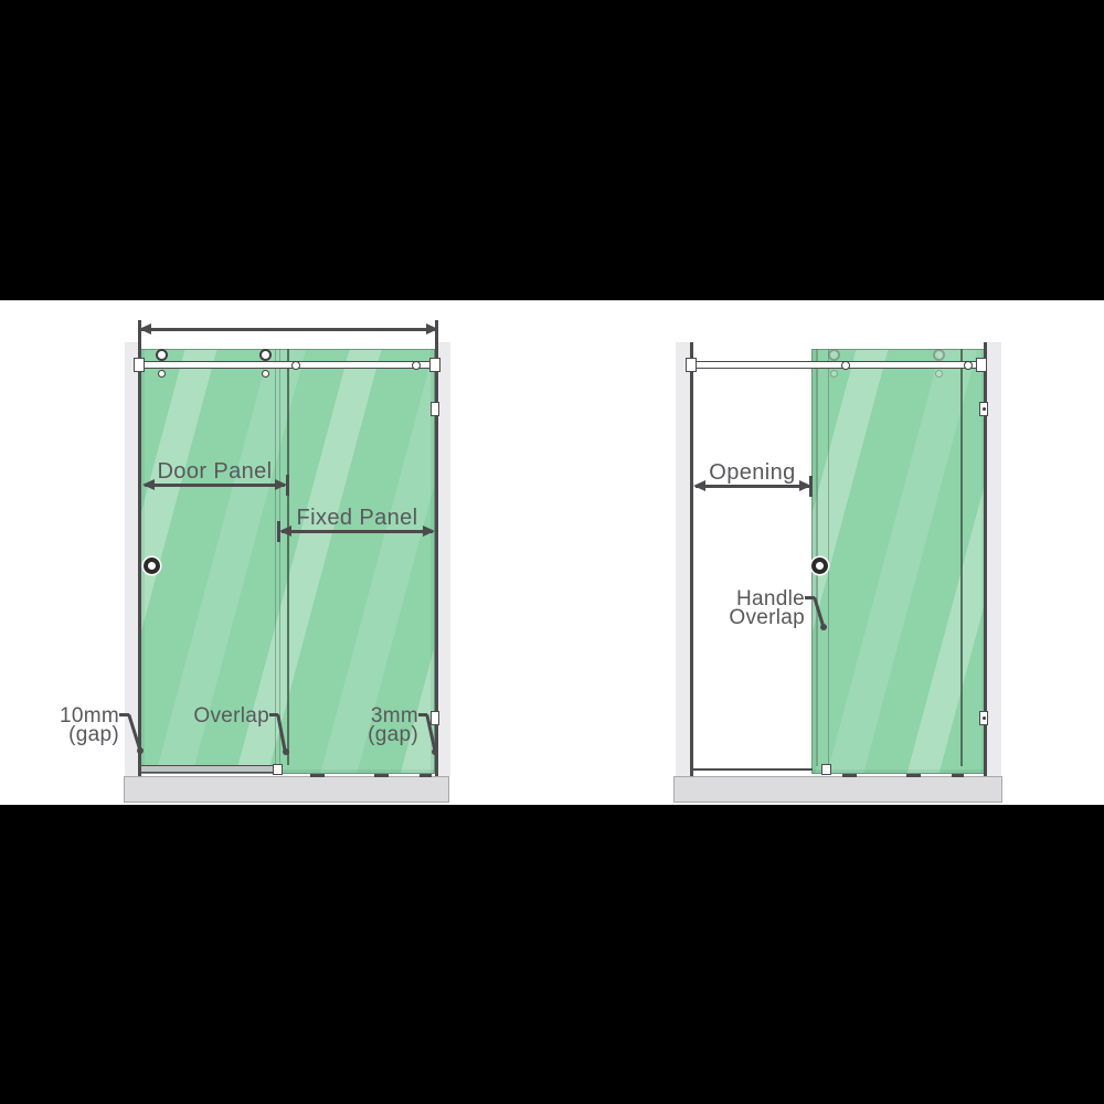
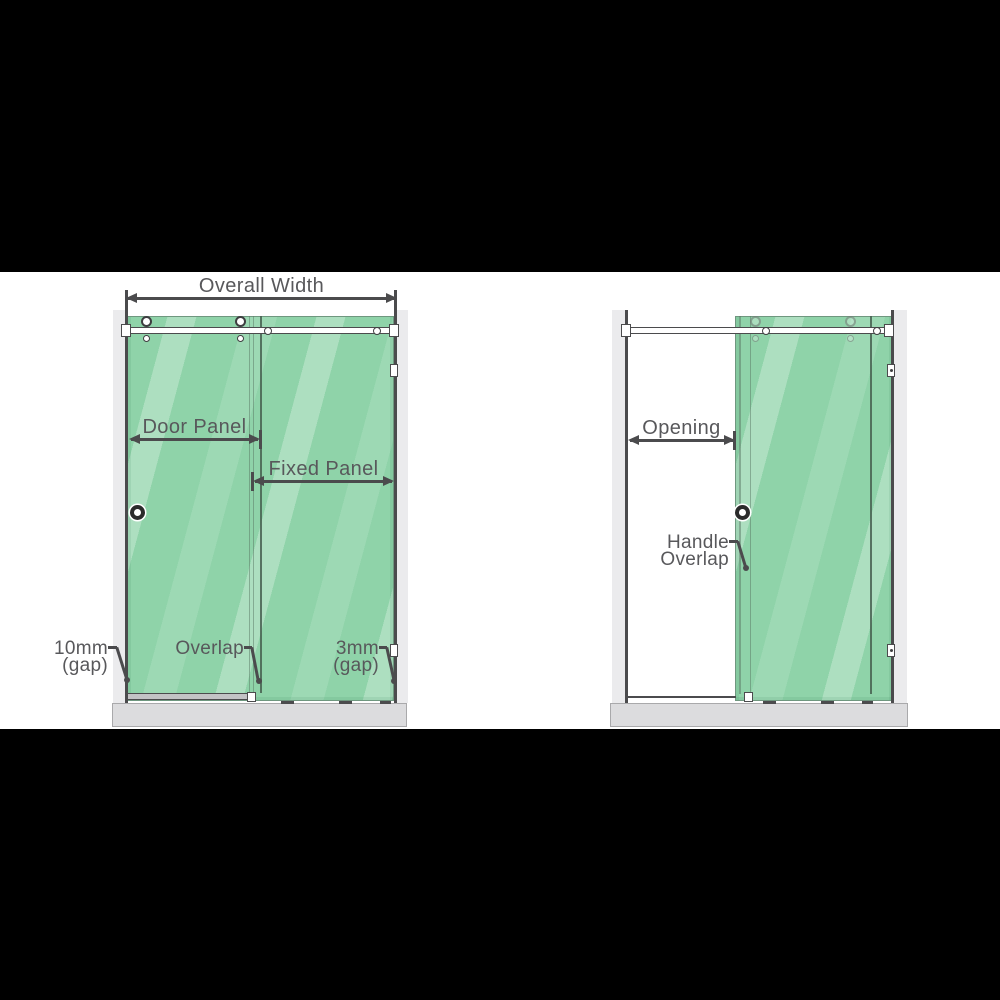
+ Overall Width
  Door Panel
  Fixed Panel
  10mm
  (gap)
  Overlap
  3mm
  (gap)
  Opening
  Handle
  Overlap
